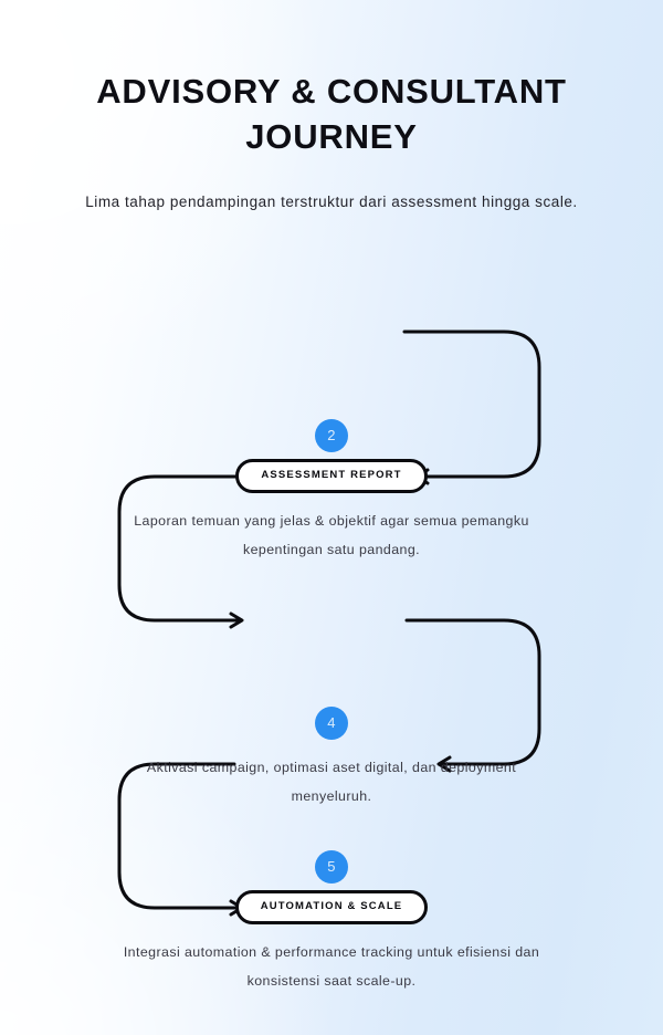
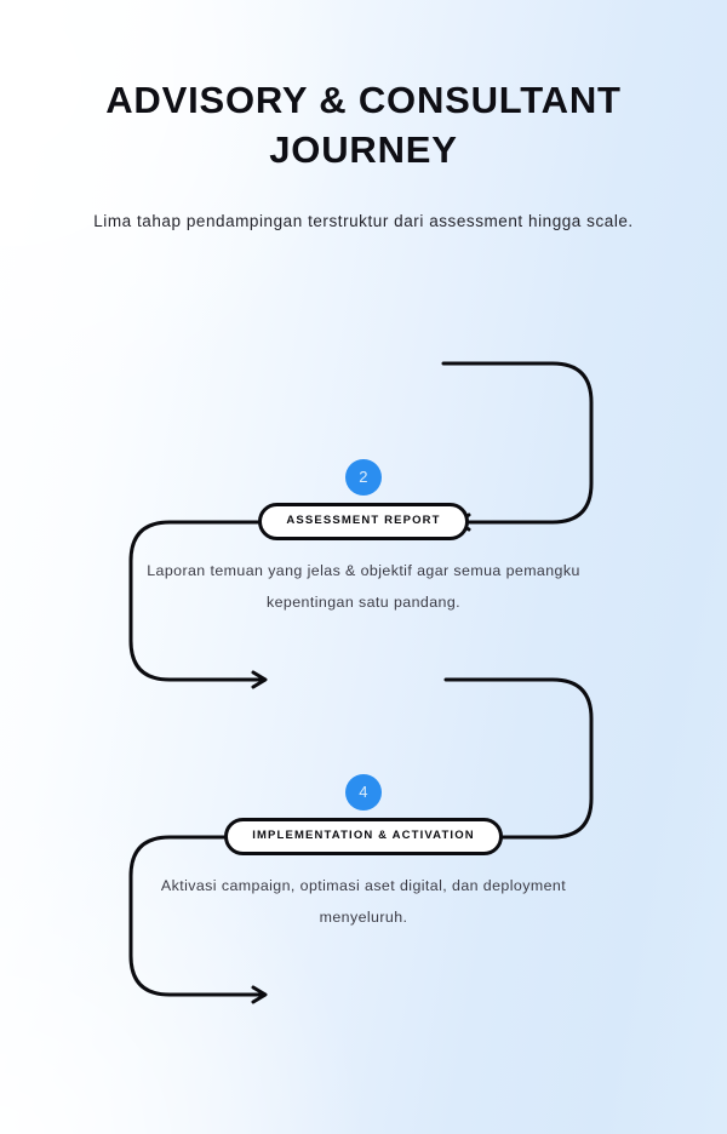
  ADVISORY & CONSULTANT JOURNEY
  Lima tahap pendampingan terstruktur dari assessment hingga scale.
  2
  ASSESSMENT REPORT
  Laporan temuan yang jelas & objektif agar semua pemangku kepentingan satu pandang.
  4
+ IMPLEMENTATION & ACTIVATION
  Aktivasi campaign, optimasi aset digital, dan deployment menyeluruh.
- 5
- AUTOMATION & SCALE
- Integrasi automation & performance tracking untuk efisiensi dan konsistensi saat scale-up.
